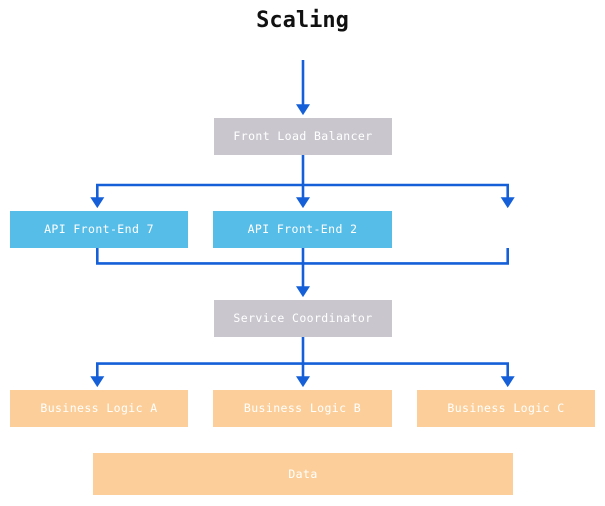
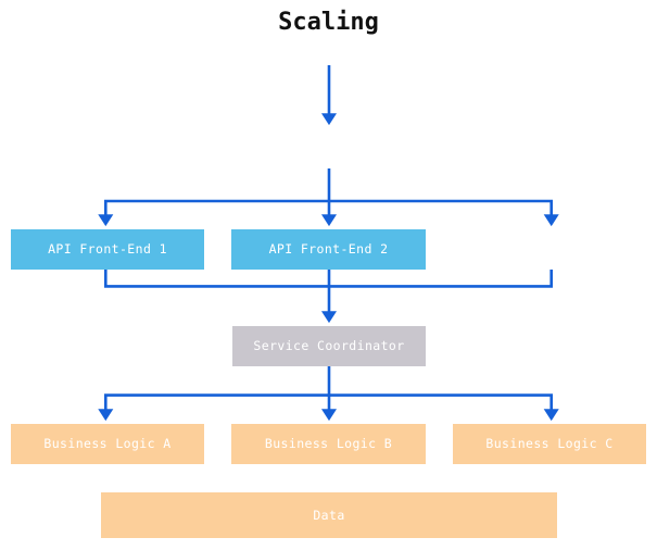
  Scaling
- Front Load Balancer
- API Front-End 7
+ API Front-End 1
  API Front-End 2
  Service Coordinator
  Business Logic A
  Business Logic B
  Business Logic C
  Data
